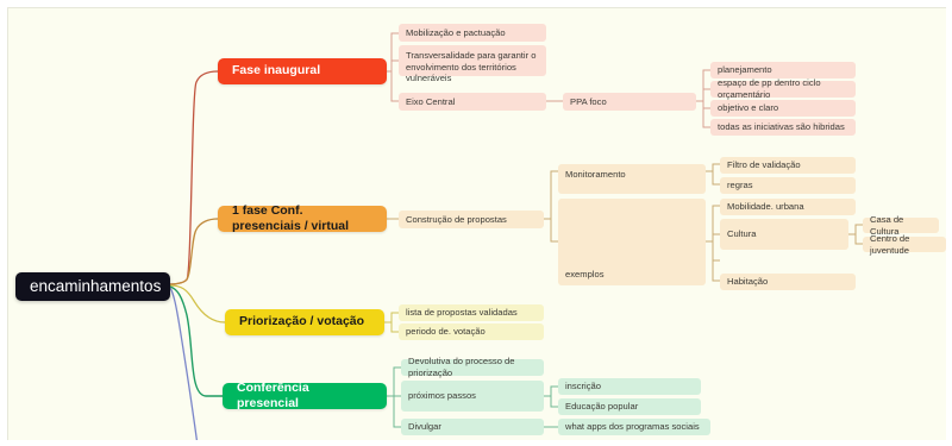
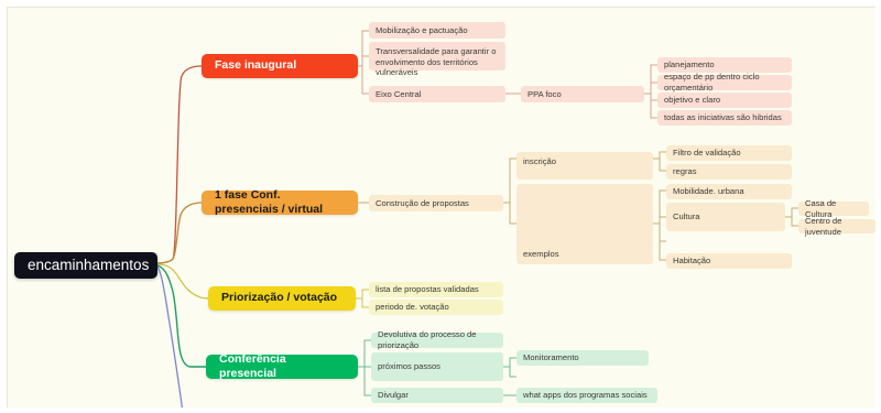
  encaminhamentos
  Fase inaugural
  Mobilização e pactuação
  Transversalidade para garantir o
  envolvimento dos territórios vulneráveis
  Eixo Central
  PPA foco
  planejamento
  espaço de pp dentro ciclo orçamentário
  objetivo e claro
  todas as iniciativas são hibridas
  1 fase Conf. presenciais / virtual
  Construção de propostas
- Monitoramento
+ inscrição
  Filtro de validação
  regras
  exemplos
  Mobilidade. urbana
  Cultura
  Habitação
  Casa de Cultura
  Centro de juventude
  Priorização / votação
  lista de propostas validadas
  periodo de. votação
  Conferência presencial
  Devolutiva do processo de priorização
  próximos passos
  Divulgar
- inscrição
+ Monitoramento
- Educação popular
  what apps dos programas sociais
